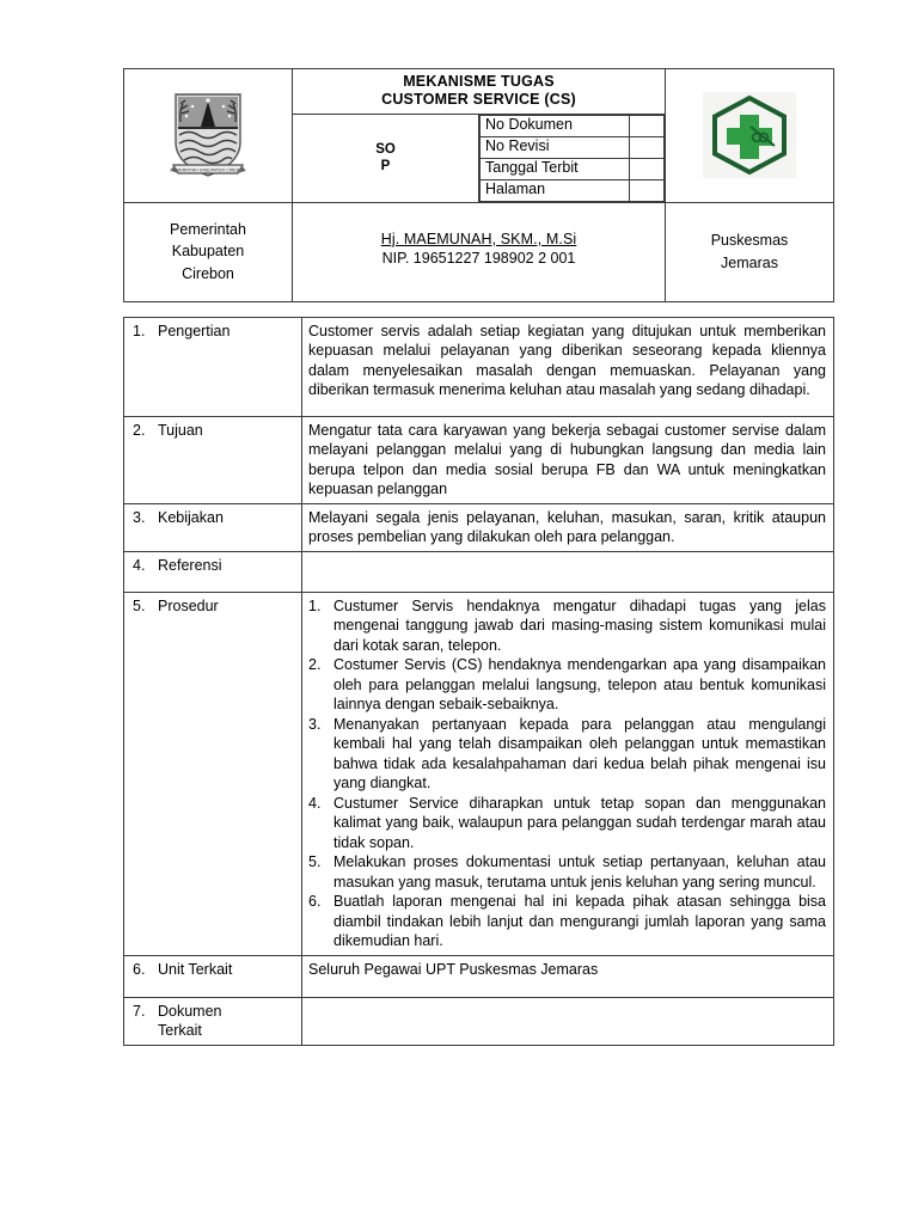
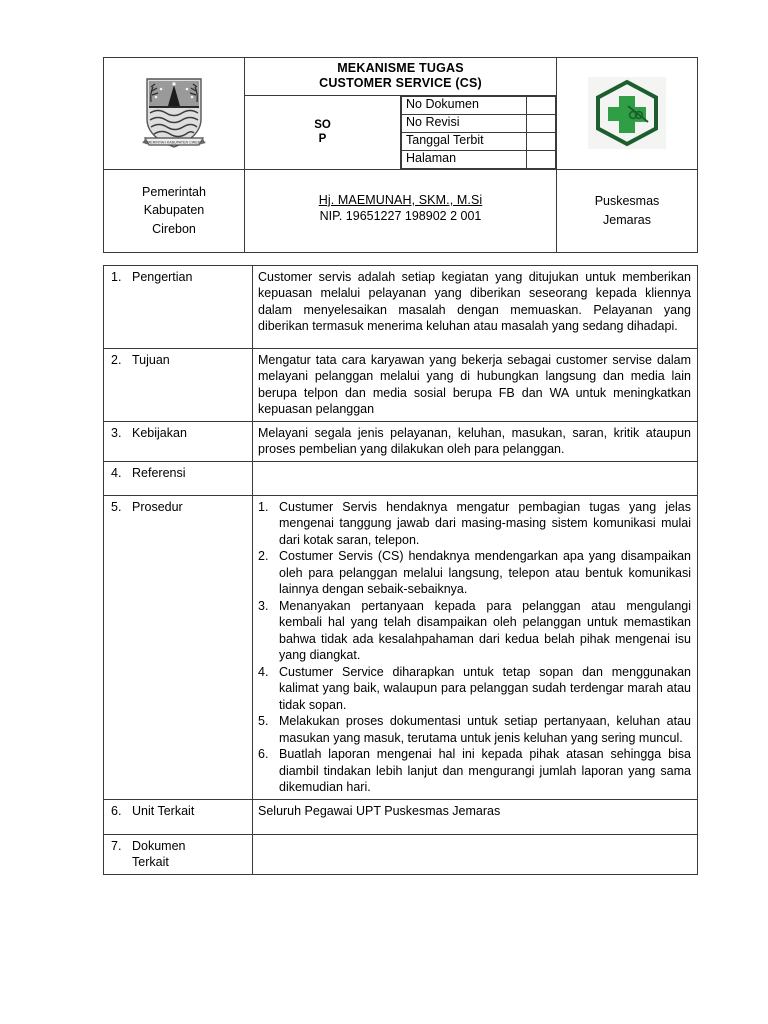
  SO P
  No Dokumen
  No Revisi
  Tanggal Terbit
  Halaman
  Pemerintah Kabupaten Cirebon	Hj. MAEMUNAH, SKM., M.Si NIP. 19651227 198902 2 001	Puskesmas Jemaras
  1. Pengertian	Customer servis adalah setiap kegiatan yang ditujukan untuk memberikan kepuasan melalui pelayanan yang diberikan seseorang kepada kliennya dalam menyelesaikan masalah dengan memuaskan. Pelayanan yang diberikan termasuk menerima keluhan atau masalah yang sedang dihadapi.
  2. Tujuan	Mengatur tata cara karyawan yang bekerja sebagai customer servise dalam melayani pelanggan melalui yang di hubungkan langsung dan media lain berupa telpon dan media sosial berupa FB dan WA untuk meningkatkan kepuasan pelanggan
  3. Kebijakan	Melayani segala jenis pelayanan, keluhan, masukan, saran, kritik ataupun proses pembelian yang dilakukan oleh para pelanggan.
  4. Referensi
- 5. Prosedur	1. Custumer Servis hendaknya mengatur dihadapi tugas yang jelas mengenai tanggung jawab dari masing-masing sistem komunikasi mulai dari kotak saran, telepon. 2. Costumer Servis (CS) hendaknya mendengarkan apa yang disampaikan oleh para pelanggan melalui langsung, telepon atau bentuk komunikasi lainnya dengan sebaik-sebaiknya. 3. Menanyakan pertanyaan kepada para pelanggan atau mengulangi kembali hal yang telah disampaikan oleh pelanggan untuk memastikan bahwa tidak ada kesalahpahaman dari kedua belah pihak mengenai isu yang diangkat. 4. Custumer Service diharapkan untuk tetap sopan dan menggunakan kalimat yang baik, walaupun para pelanggan sudah terdengar marah atau tidak sopan. 5. Melakukan proses dokumentasi untuk setiap pertanyaan, keluhan atau masukan yang masuk, terutama untuk jenis keluhan yang sering muncul. 6. Buatlah laporan mengenai hal ini kepada pihak atasan sehingga bisa diambil tindakan lebih lanjut dan mengurangi jumlah laporan yang sama dikemudian hari.
+ 5. Prosedur	1. Custumer Servis hendaknya mengatur pembagian tugas yang jelas mengenai tanggung jawab dari masing-masing sistem komunikasi mulai dari kotak saran, telepon. 2. Costumer Servis (CS) hendaknya mendengarkan apa yang disampaikan oleh para pelanggan melalui langsung, telepon atau bentuk komunikasi lainnya dengan sebaik-sebaiknya. 3. Menanyakan pertanyaan kepada para pelanggan atau mengulangi kembali hal yang telah disampaikan oleh pelanggan untuk memastikan bahwa tidak ada kesalahpahaman dari kedua belah pihak mengenai isu yang diangkat. 4. Custumer Service diharapkan untuk tetap sopan dan menggunakan kalimat yang baik, walaupun para pelanggan sudah terdengar marah atau tidak sopan. 5. Melakukan proses dokumentasi untuk setiap pertanyaan, keluhan atau masukan yang masuk, terutama untuk jenis keluhan yang sering muncul. 6. Buatlah laporan mengenai hal ini kepada pihak atasan sehingga bisa diambil tindakan lebih lanjut dan mengurangi jumlah laporan yang sama dikemudian hari.
  6. Unit Terkait	Seluruh Pegawai UPT Puskesmas Jemaras
  7. Dokumen Terkait
